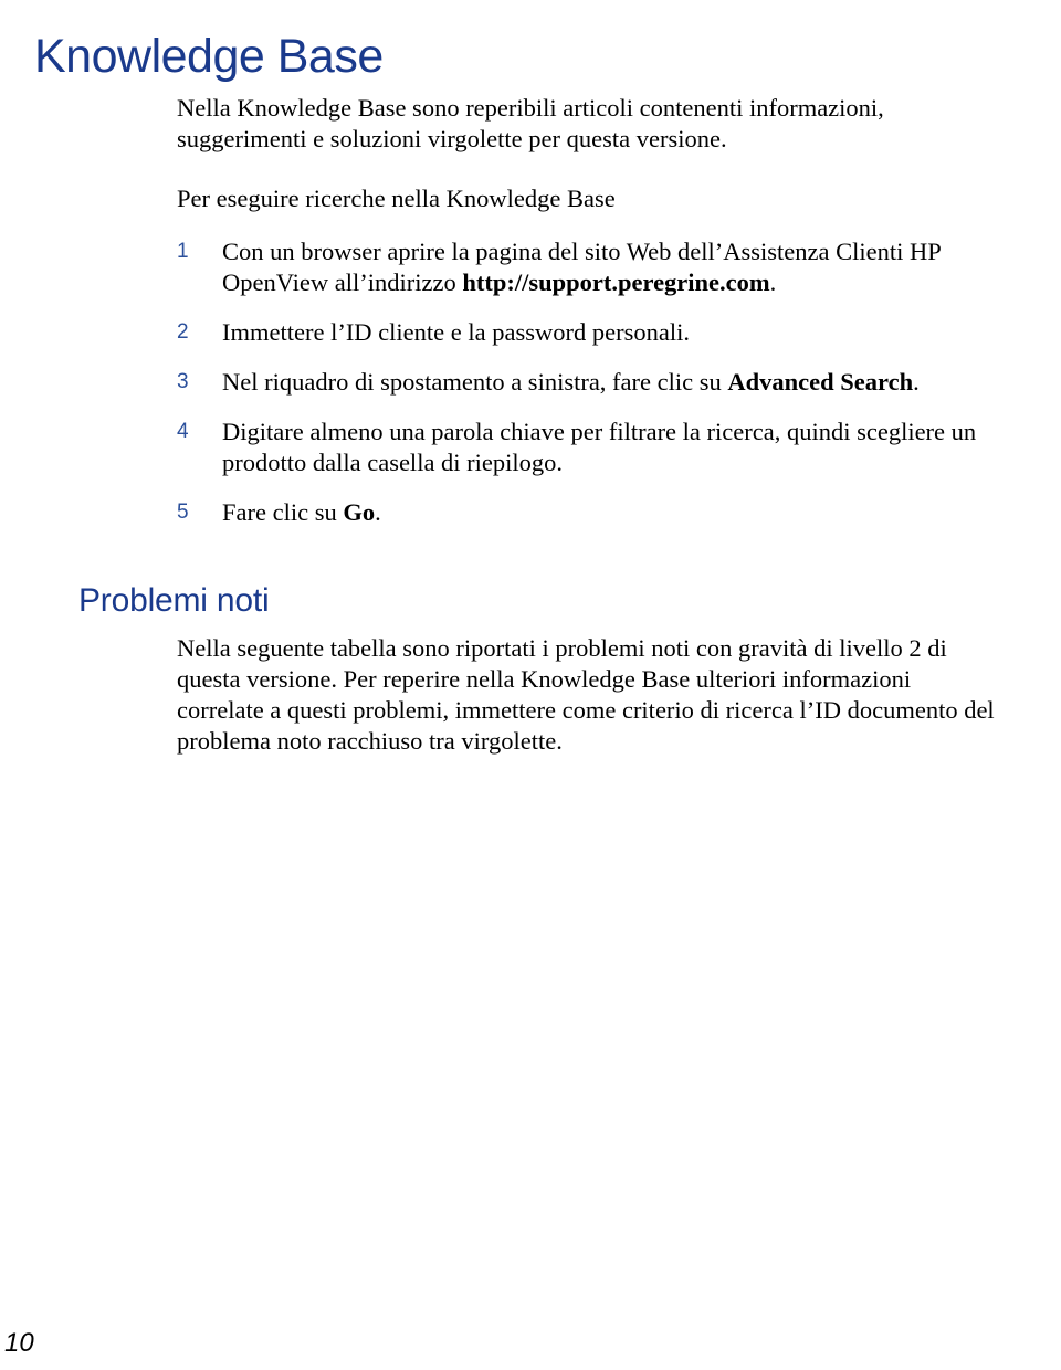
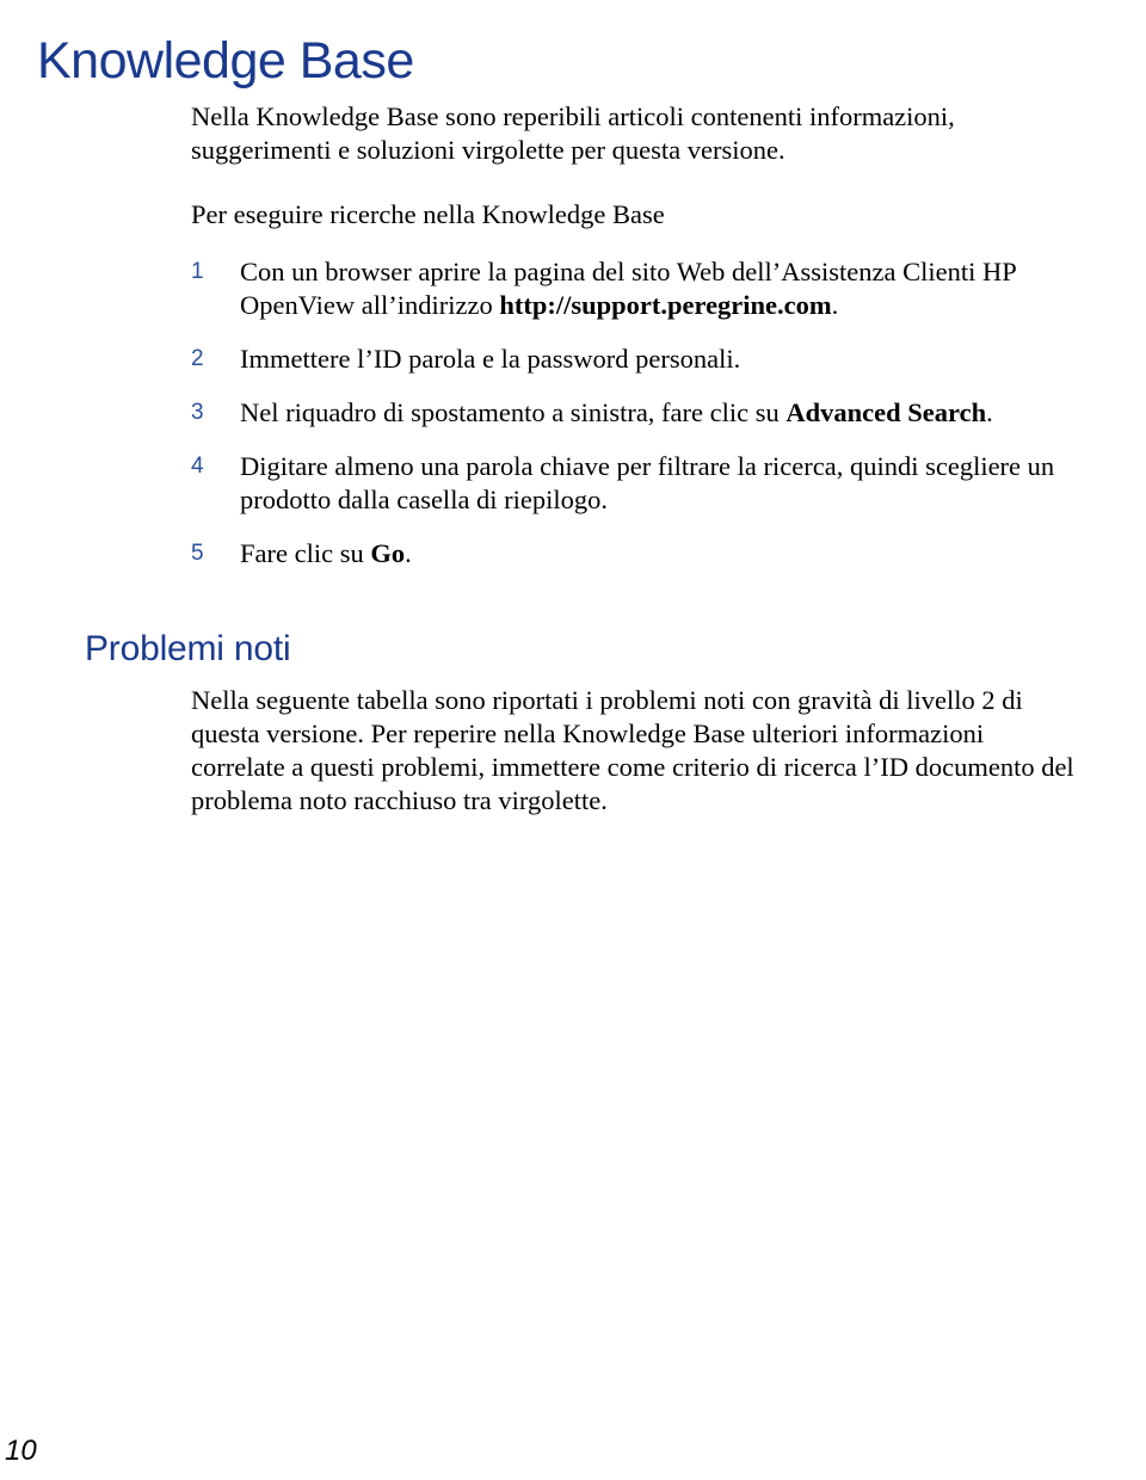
  Knowledge Base
  Nella Knowledge Base sono reperibili articoli contenenti informazioni, suggerimenti e soluzioni virgolette per questa versione.
  Per eseguire ricerche nella Knowledge Base
  1
  Con un browser aprire la pagina del sito Web dell’Assistenza Clienti HP OpenView all’indirizzo http://support.peregrine.com.
  2
- Immettere l’ID cliente e la password personali.
+ Immettere l’ID parola e la password personali.
  3
  Nel riquadro di spostamento a sinistra, fare clic su Advanced Search.
  4
  Digitare almeno una parola chiave per filtrare la ricerca, quindi scegliere un prodotto dalla casella di riepilogo.
  5
  Fare clic su Go.
  Problemi noti
  Nella seguente tabella sono riportati i problemi noti con gravità di livello 2 di questa versione. Per reperire nella Knowledge Base ulteriori informazioni correlate a questi problemi, immettere come criterio di ricerca l’ID documento del problema noto racchiuso tra virgolette.
  10
